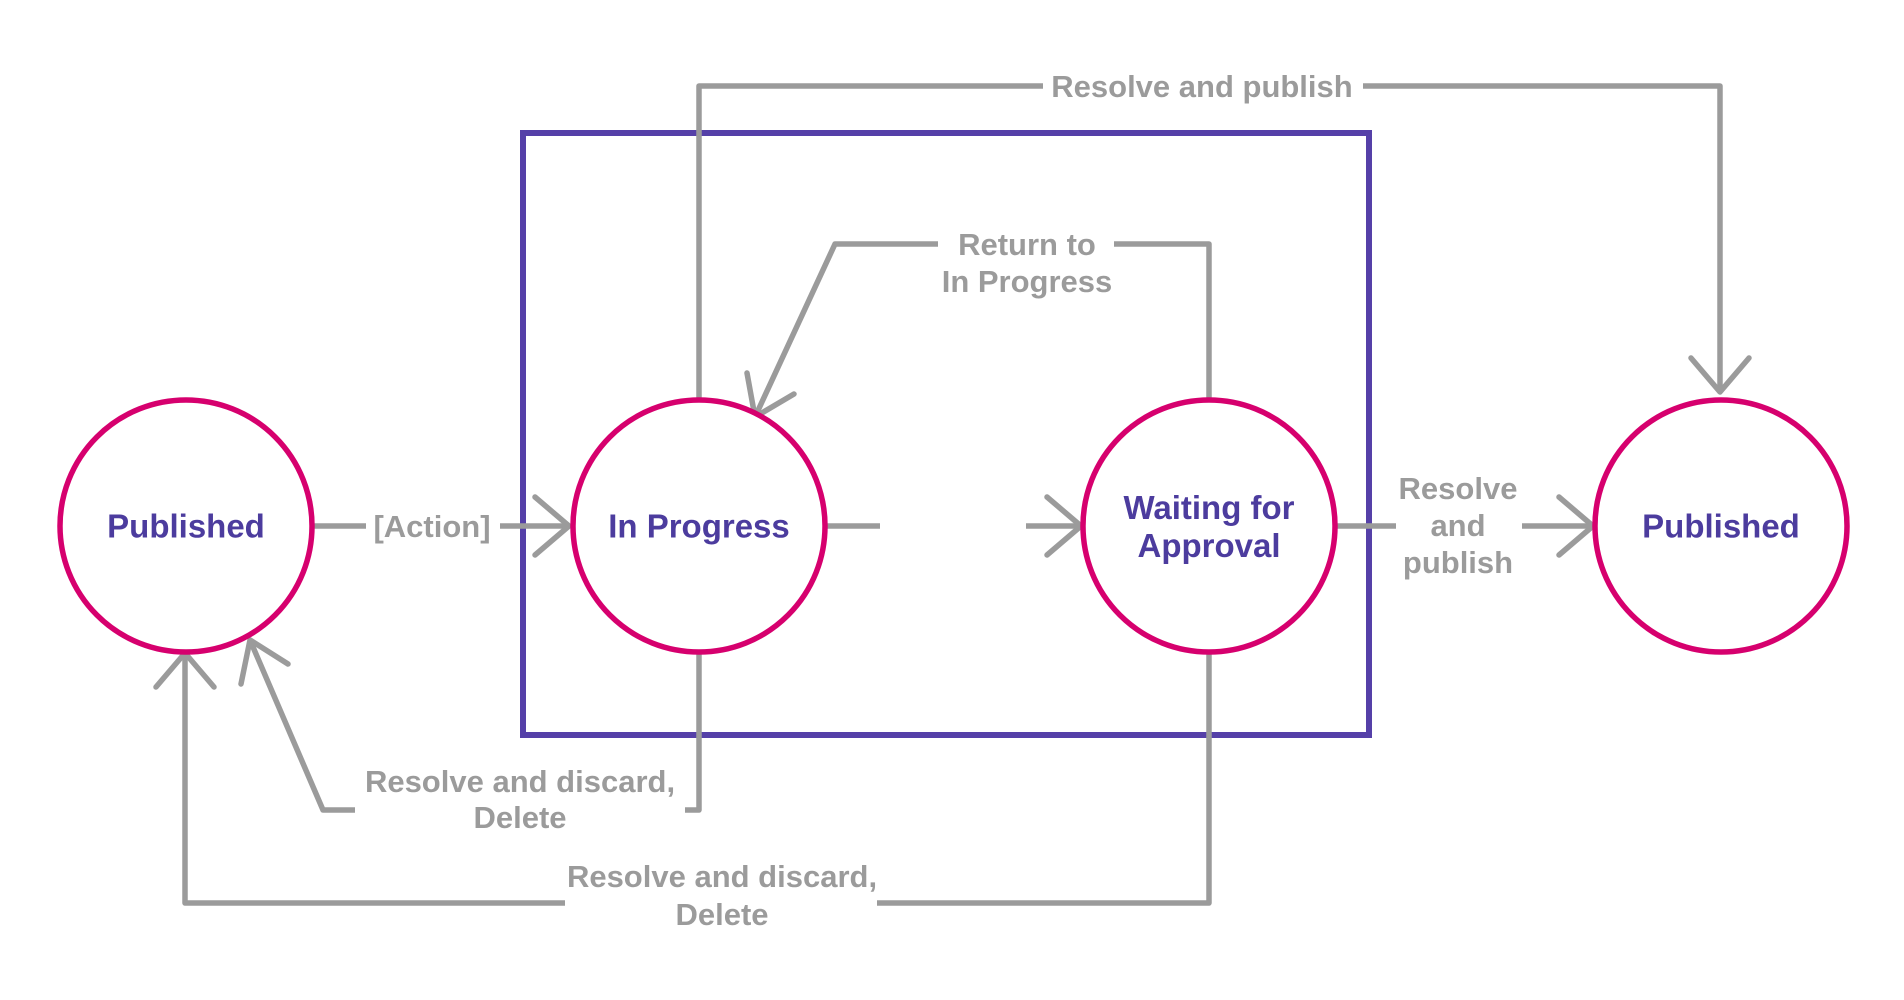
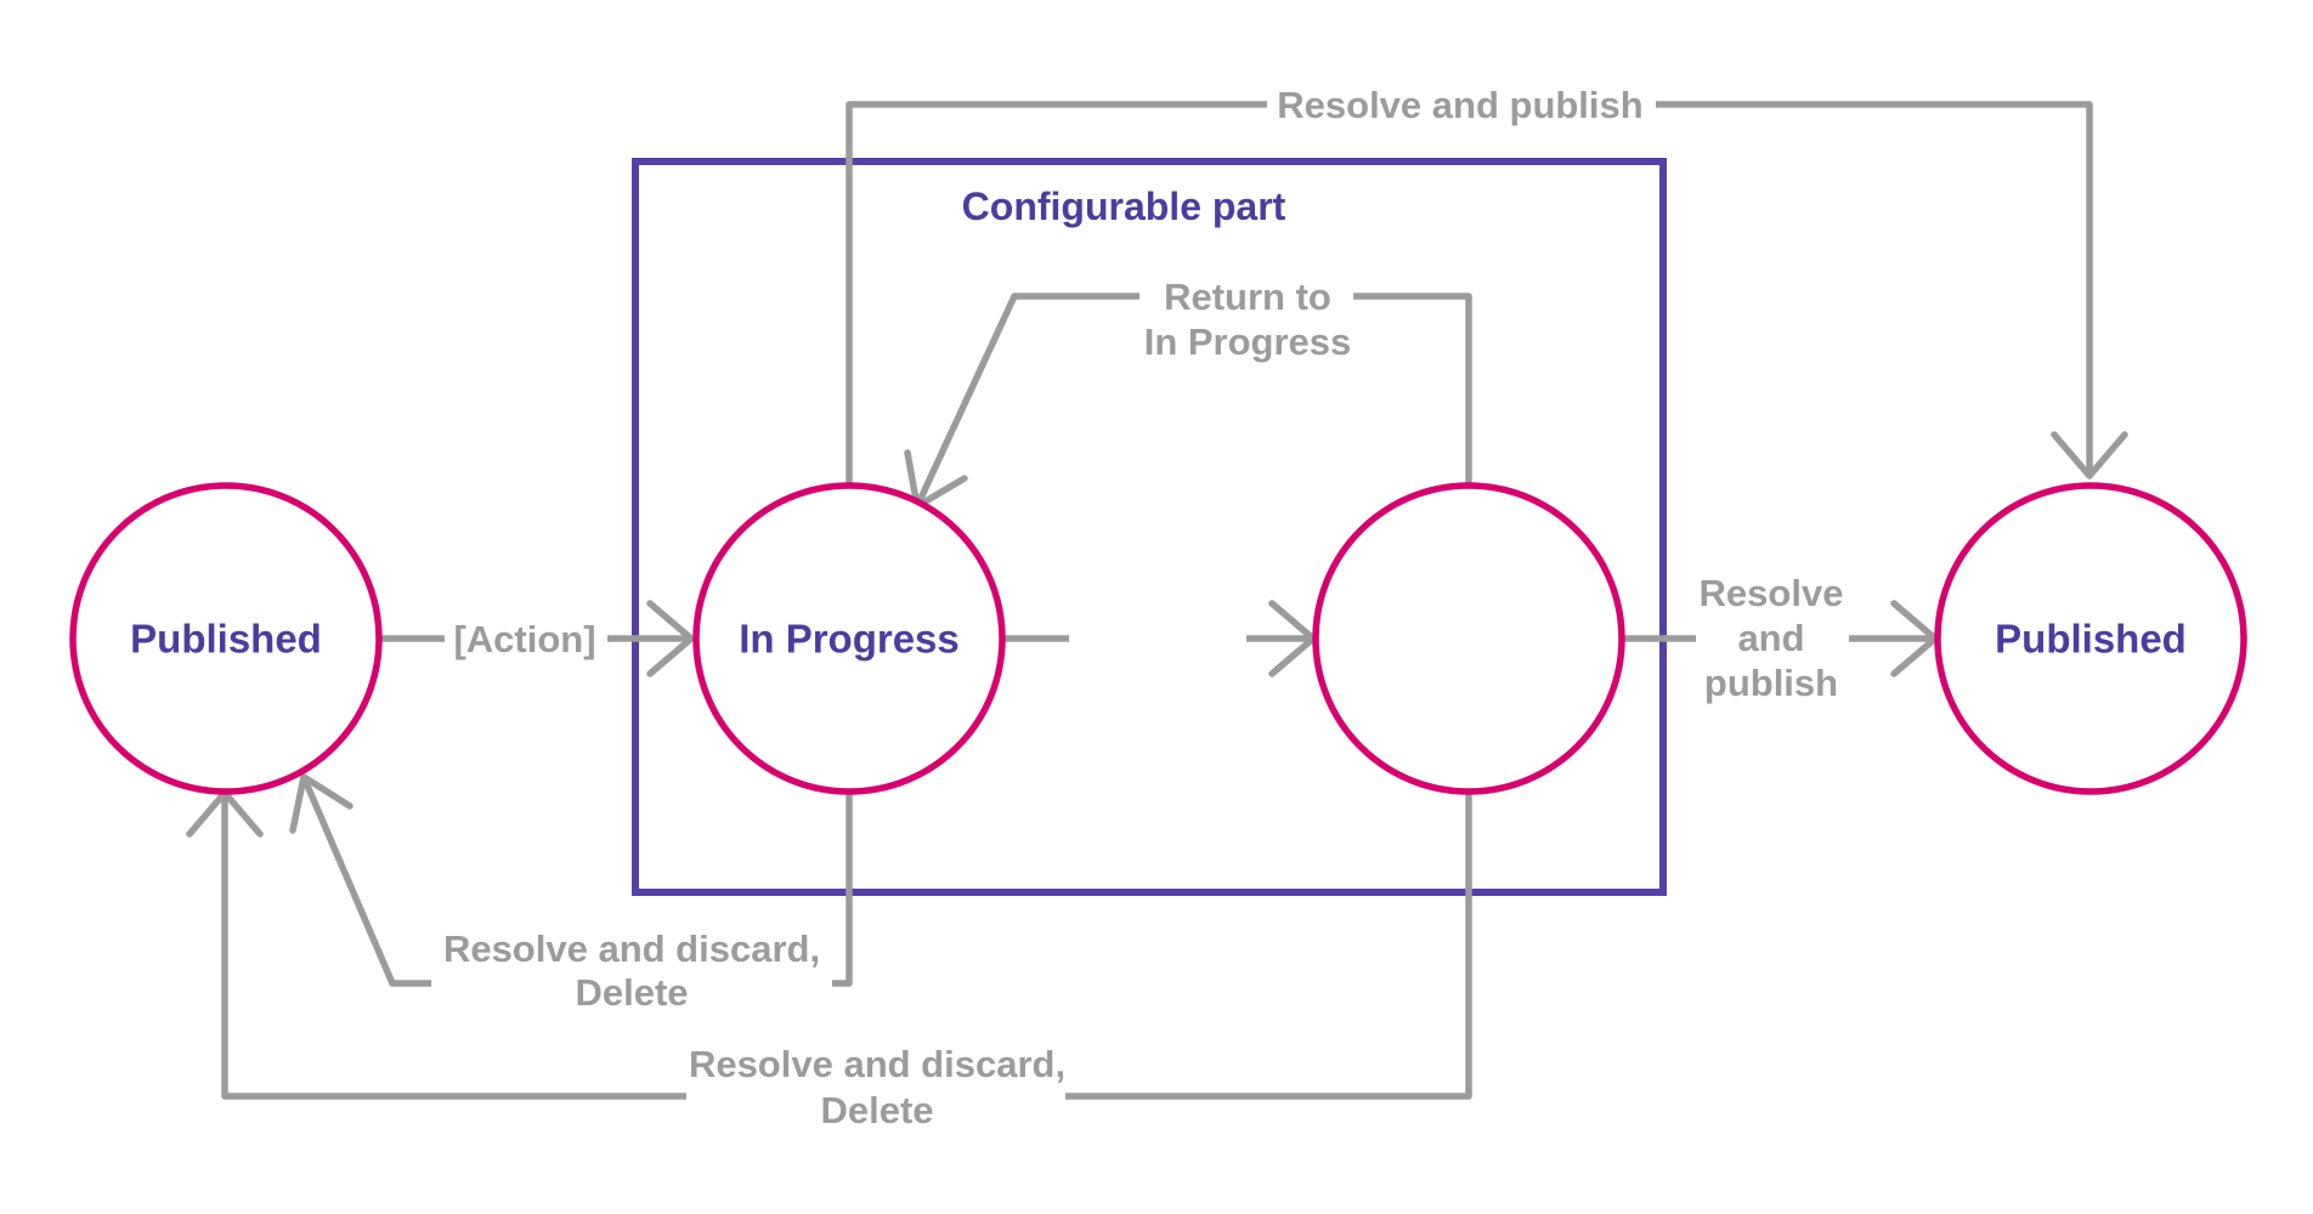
+ Configurable part
  Published
  In Progress
- Waiting for Approval
  Published
  [Action]
  Resolve and publish
  Resolve and publish
  Return to In Progress
  Resolve and discard, Delete
  Resolve and discard, Delete
